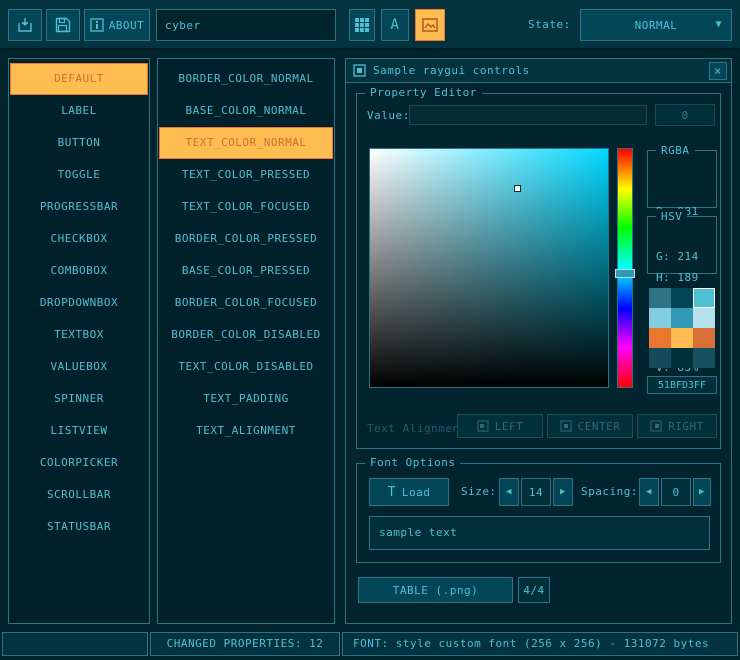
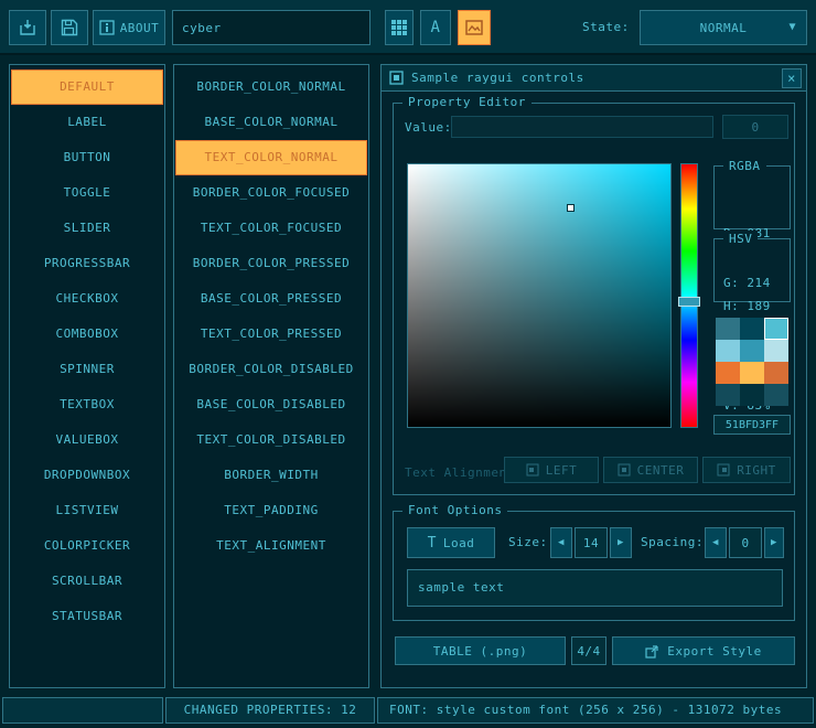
  ABOUT
  cyber
  A
  State:
  NORMAL
  ▼
  DEFAULT
  LABEL
  BUTTON
  TOGGLE
+ SLIDER
  PROGRESSBAR
  CHECKBOX
  COMBOBOX
- DROPDOWNBOX
+ SPINNER
  TEXTBOX
  VALUEBOX
- SPINNER
+ DROPDOWNBOX
  LISTVIEW
  COLORPICKER
  SCROLLBAR
  STATUSBAR
  BORDER_COLOR_NORMAL
  BASE_COLOR_NORMAL
  TEXT_COLOR_NORMAL
- TEXT_COLOR_PRESSED
+ BORDER_COLOR_FOCUSED
  TEXT_COLOR_FOCUSED
  BORDER_COLOR_PRESSED
  BASE_COLOR_PRESSED
- BORDER_COLOR_FOCUSED
+ TEXT_COLOR_PRESSED
  BORDER_COLOR_DISABLED
+ BASE_COLOR_DISABLED
  TEXT_COLOR_DISABLED
+ BORDER_WIDTH
  TEXT_PADDING
  TEXT_ALIGNMENT
  Sample raygui controls
  ×
  Property Editor
  Value:
  0
  RGBA
  G: 214
  HSV
  H: 189
  51BFD3FF
  Text Alignme
  LEFT
  CENTER
  RIGHT
  Font Options
  T
  Load
  Size:
  ◀
  14
  ▶
  Spacing:
  ◀
  0
  ▶
  sample text
  TABLE (.png)
  4/4
+ Export Style
  CHANGED PROPERTIES: 12
  FONT: style custom font (256 x 256) - 131072 bytes
